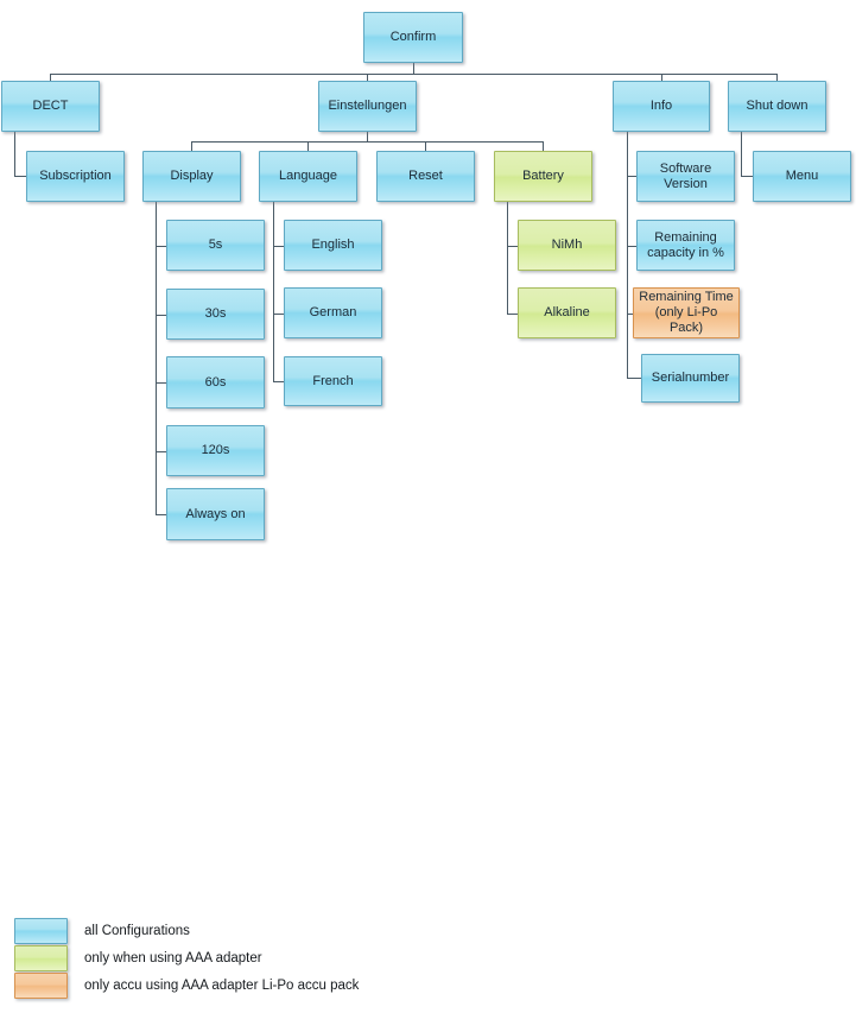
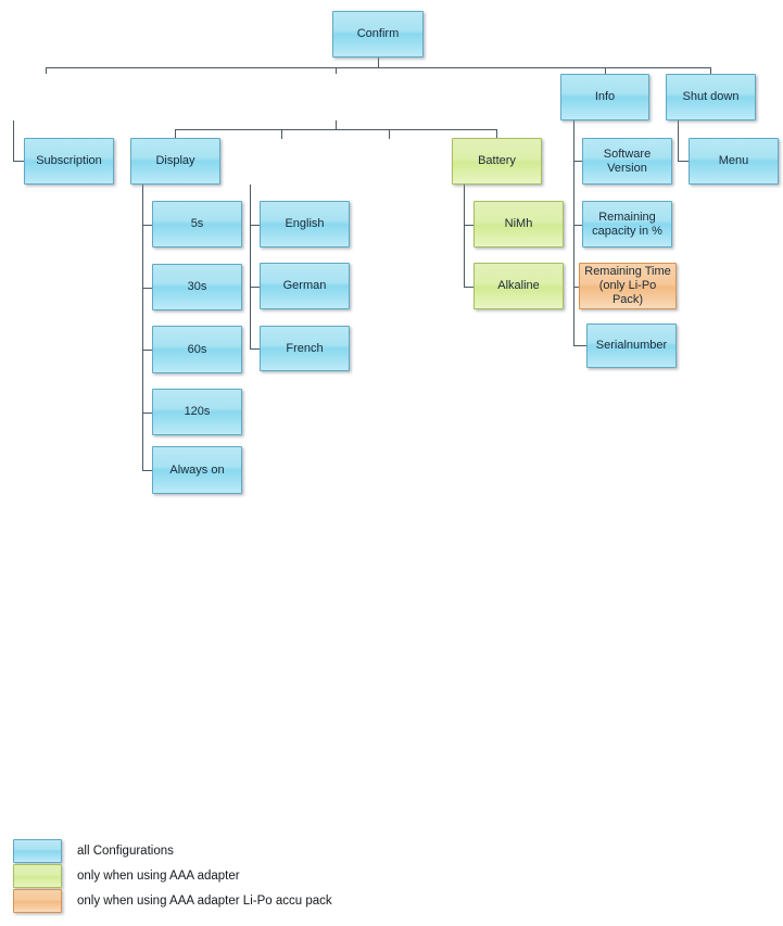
  Confirm
- DECT
- Einstellungen
  Info
  Shut down
  Subscription
  Display
- Language
- Reset
  Battery
  Software
  Version
  Menu
  5s
  30s
  60s
  120s
  Always on
  English
  German
  French
  NiMh
  Alkaline
  Remaining
  capacity in %
  Remaining Time
  (only Li-Po Pack)
  Serialnumber
  all Configurations
  only when using AAA adapter
- only accu using AAA adapter Li-Po accu pack
+ only when using AAA adapter Li-Po accu pack
